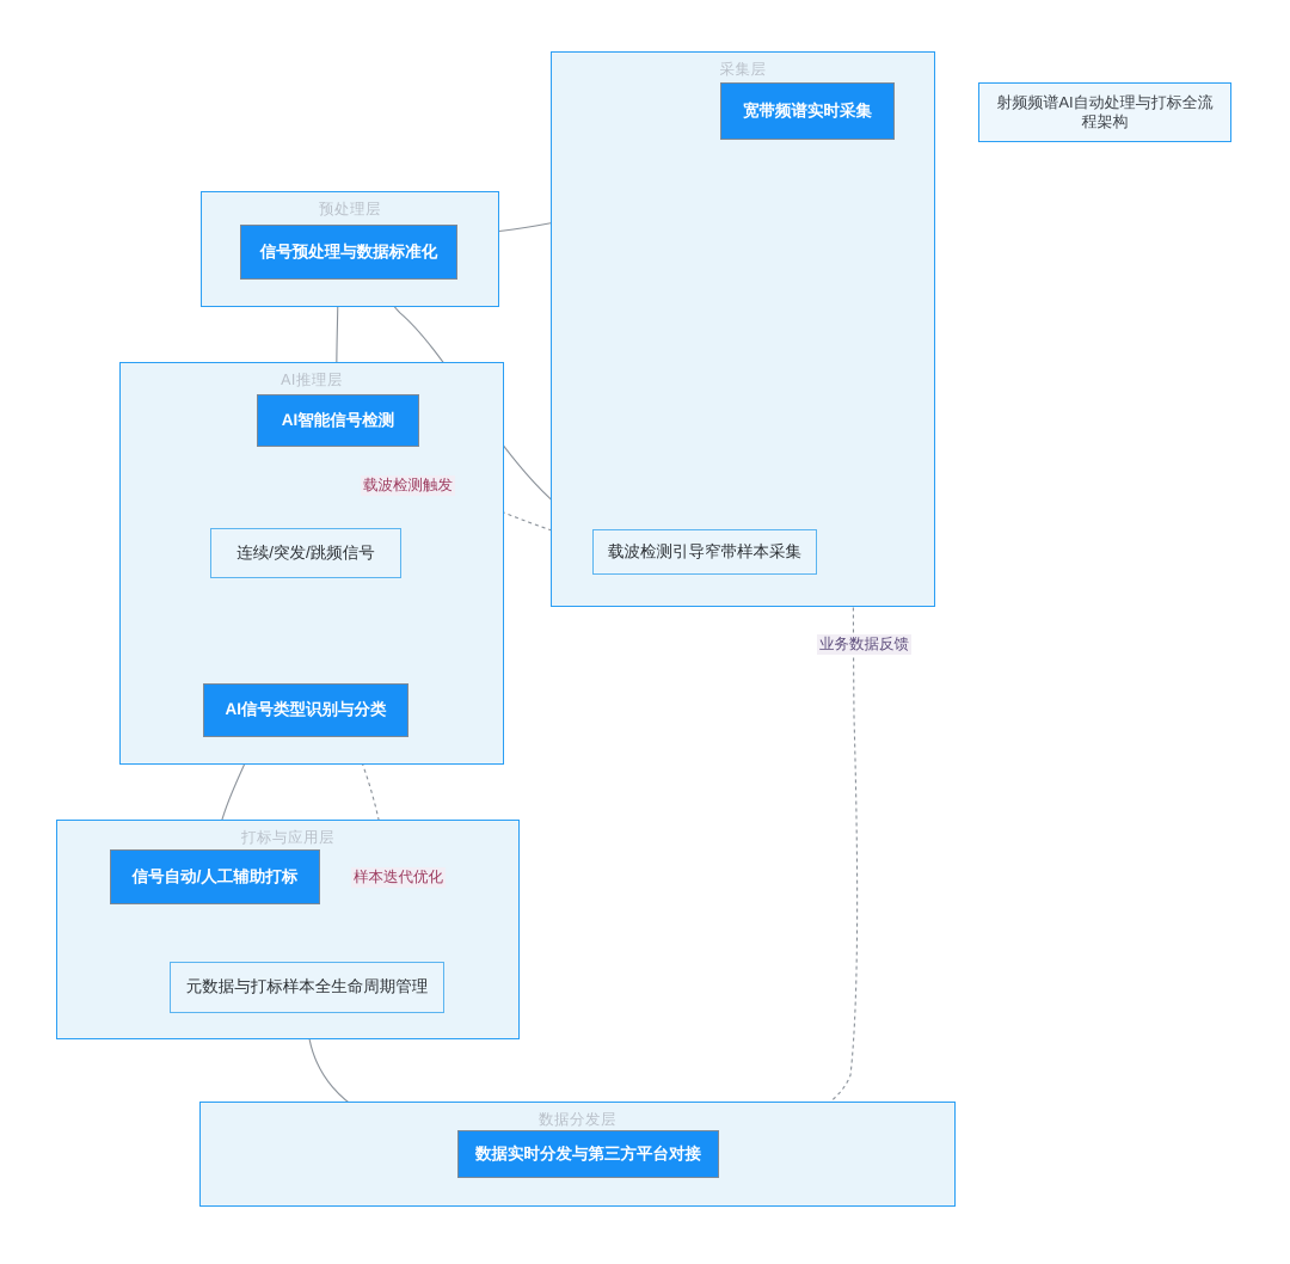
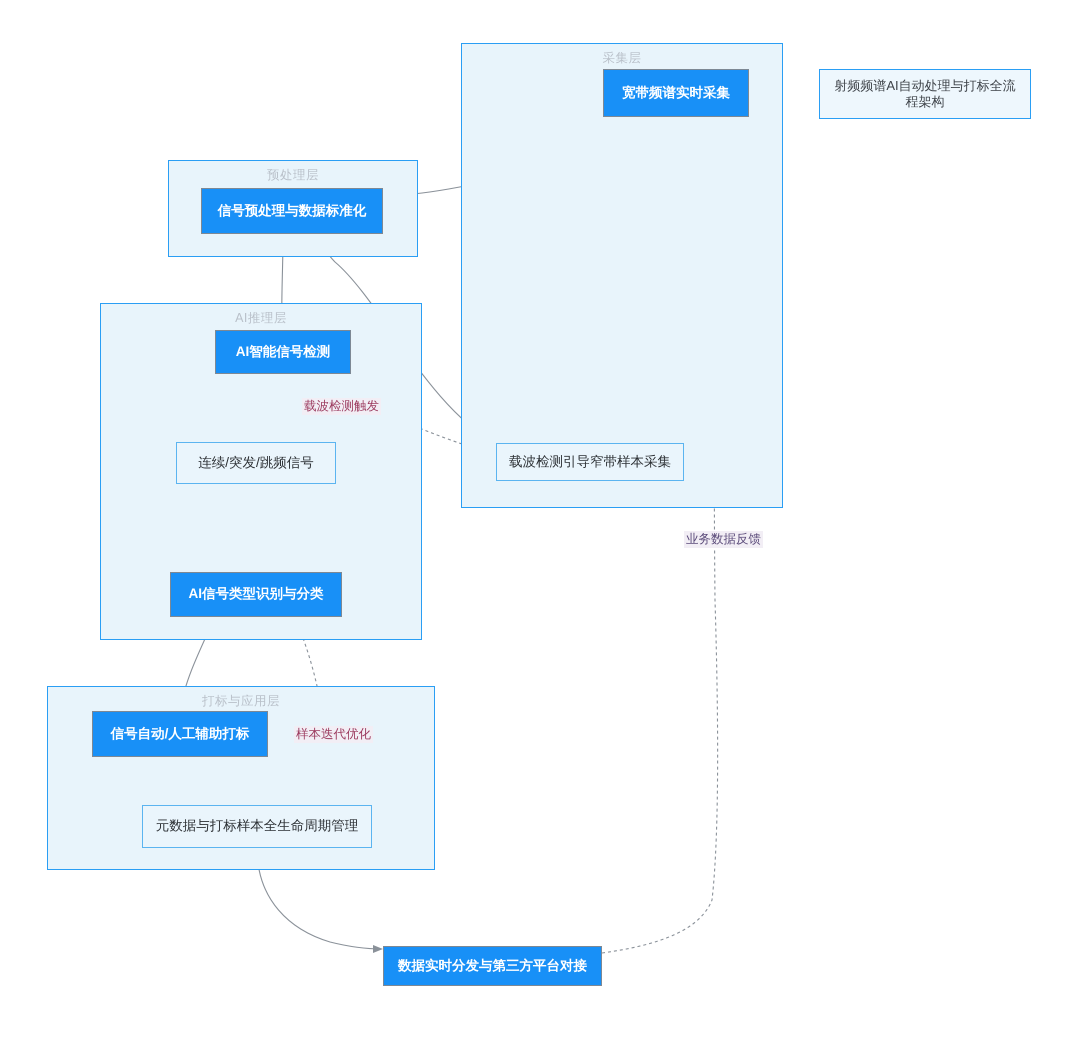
  射频频谱AI自动处理与打标全流程架构
  采集层
  宽带频谱实时采集
  载波检测引导窄带样本采集
  预处理层
  信号预处理与数据标准化
  AI推理层
  AI智能信号检测
  连续/突发/跳频信号
  AI信号类型识别与分类
  打标与应用层
  信号自动/人工辅助打标
  元数据与打标样本全生命周期管理
- 数据分发层
  数据实时分发与第三方平台对接
  载波检测触发
  样本迭代优化
  业务数据反馈
